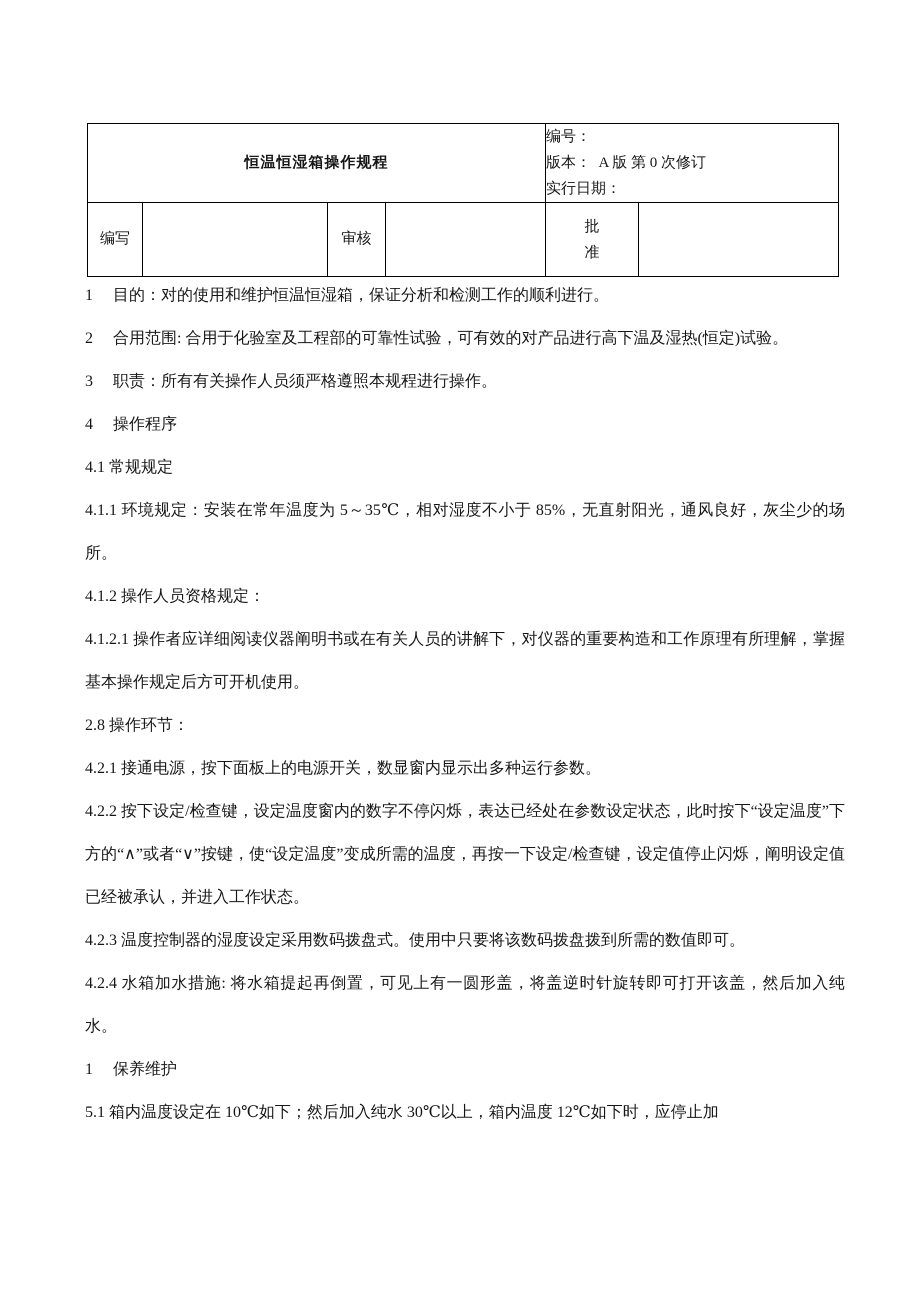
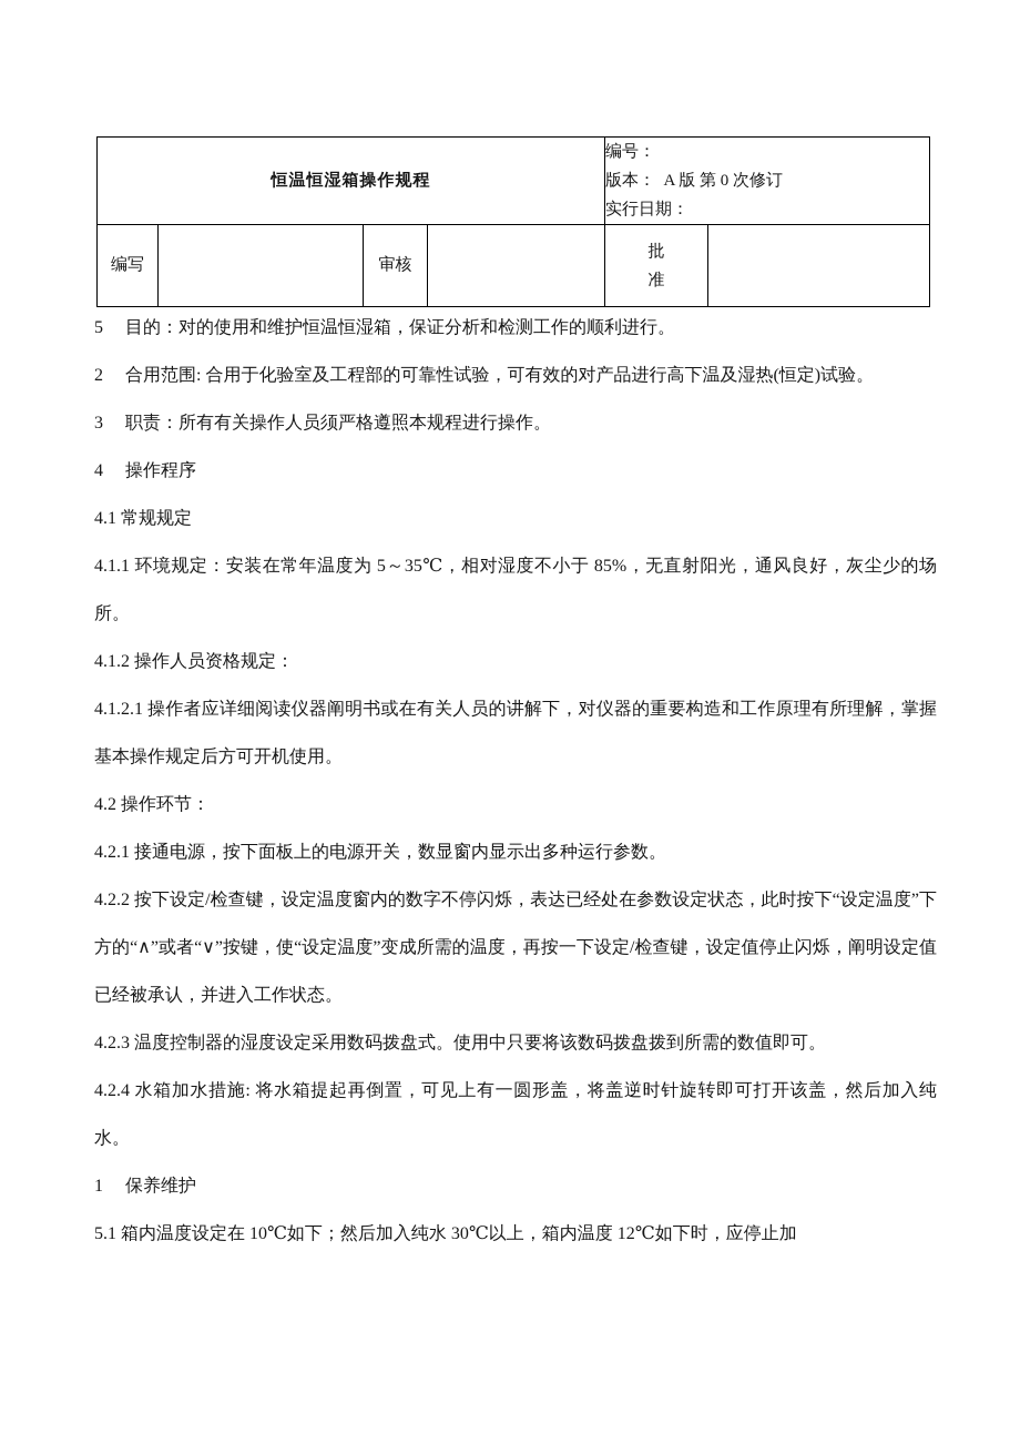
  恒温恒湿箱操作规程	编号： 版本： A 版 第 0 次修订 实行日期：
  编写		审核		批准
- 1 目的：对的使用和维护恒温恒湿箱，保证分析和检测工作的顺利进行。
+ 5 目的：对的使用和维护恒温恒湿箱，保证分析和检测工作的顺利进行。
  2 合用范围: 合用于化验室及工程部的可靠性试验，可有效的对产品进行高下温及湿热(恒定)试验。
  3 职责：所有有关操作人员须严格遵照本规程进行操作。
  4 操作程序
  4.1 常规规定
  4.1.1 环境规定：安装在常年温度为 5～35℃，相对湿度不小于 85%，无直射阳光，通风良好，灰尘少的场所。
  4.1.2 操作人员资格规定：
  4.1.2.1 操作者应详细阅读仪器阐明书或在有关人员的讲解下，对仪器的重要构造和工作原理有所理解，掌握基本操作规定后方可开机使用。
- 2.8 操作环节：
+ 4.2 操作环节：
  4.2.1 接通电源，按下面板上的电源开关，数显窗内显示出多种运行参数。
  4.2.2 按下设定/检查键，设定温度窗内的数字不停闪烁，表达已经处在参数设定状态，此时按下“设定温度”下方的“∧”或者“∨”按键，使“设定温度”变成所需的温度，再按一下设定/检查键，设定值停止闪烁，阐明设定值已经被承认，并进入工作状态。
  4.2.3 温度控制器的湿度设定采用数码拨盘式。使用中只要将该数码拨盘拨到所需的数值即可。
  4.2.4 水箱加水措施: 将水箱提起再倒置，可见上有一圆形盖，将盖逆时针旋转即可打开该盖，然后加入纯水。
  1 保养维护
  5.1 箱内温度设定在 10℃如下；然后加入纯水 30℃以上，箱内温度 12℃如下时，应停止加
